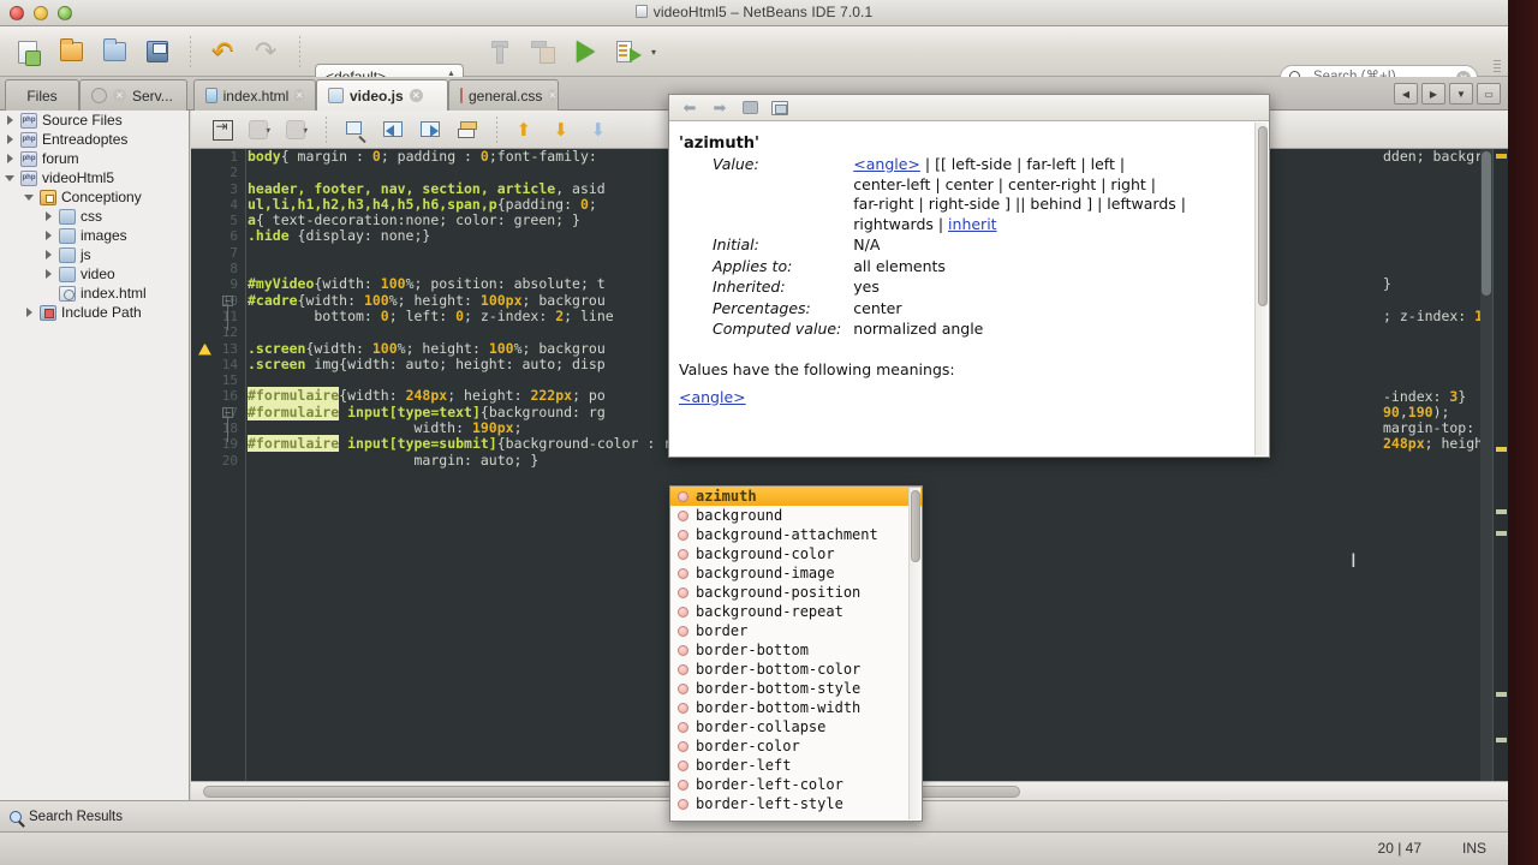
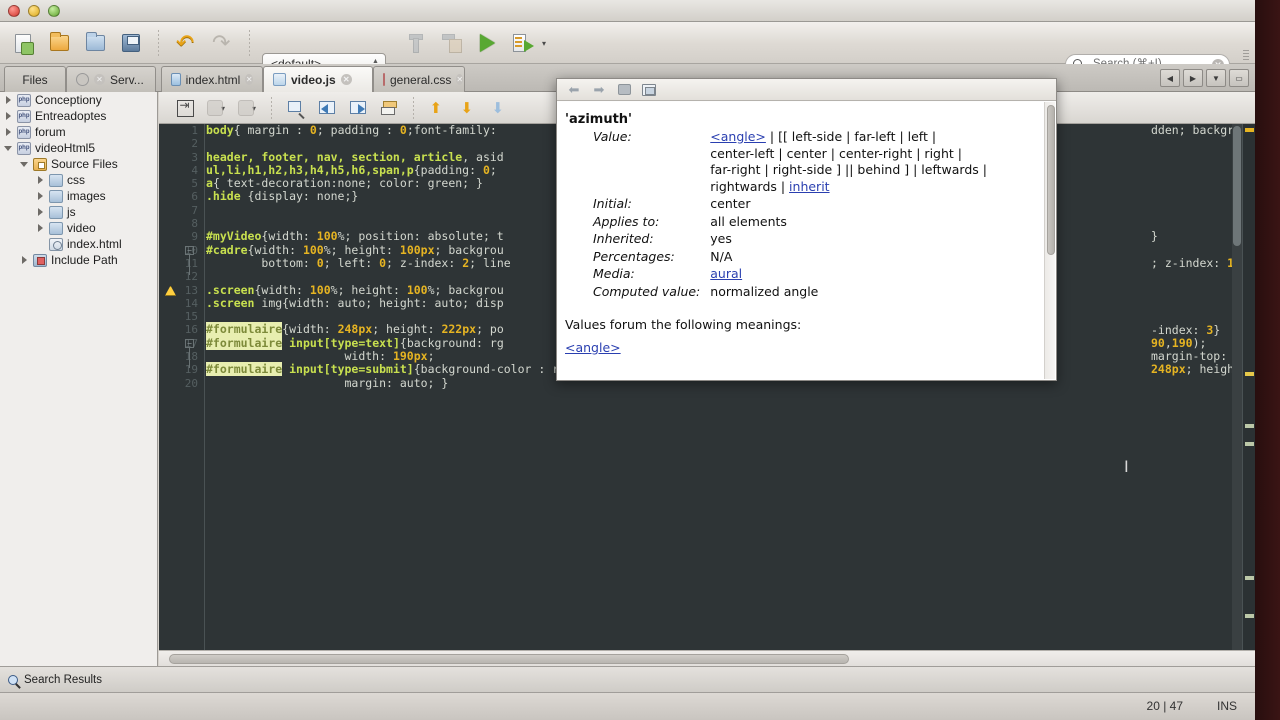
- videoHtml5 – NetBeans IDE 7.0.1
  ▾
  Files
  ✕
  Serv...
  index.html
  ✕
  video.js
  ✕
  general.css
  ✕
  ◀
  ▶
  ▼
  ▭
- Source Files
+ Conceptiony
  Entreadoptes
  forum
  videoHtml5
- Conceptiony
+ Source Files
  css
  images
  js
  video
  index.html
  Include Path
  ▾
  ▾
  1
  2
  3
  4
  5
  6
  7
  8
  9
  10
  12
  13
  14
  15
  16
  17
  19
  20
  −
  −
  body{ margin : 0; padding : 0;font-family:
  header, footer, nav, section, article, asid
  ul,li,h1,h2,h3,h4,h5,h6,span,p{padding: 0;
  a{ text-decoration:none; color: green; }
  .hide {display: none;}
  #myVideo{width: 100%; position: absolute; t
  #cadre{width: 100%; height: 100px; backgrou
  bottom: 0; left: 0; z-index: 2; line
  .screen{width: 100%; height: 100%; backgrou
  .screen img{width: auto; height: auto; disp
  #formulaire{width: 248px; height: 222px; po
  #formulaire input[type=text]{background: rg
  width: 190px;
  #formulaire input[type=submit]{background-color :
  margin: auto; }
  }
  ; z-index: 1
  -index: 3}
  90,190);
  Search Results
  20 | 47
  INS
  I
  'azimuth'
  Value:	<angle> | [[ left-side | far-left | left |center-left | center | center-right | right |far-right | right-side ] || behind ] | leftwards |rightwards | inherit
- Initial:	N/A
+ Initial:	center
  Applies to:	all elements
  Inherited:	yes
- Percentages:	center
+ Percentages:	N/A
+ Media:	aural
  Computed value:	normalized angle
- Values have the following meanings:
+ Values forum the following meanings:
  <angle>
- azimuth
- background
- background-attachment
- background-color
- background-image
- background-position
- background-repeat
- border
- border-bottom
- border-bottom-color
- border-bottom-style
- border-bottom-width
- border-collapse
- border-color
- border-left
- border-left-color
- border-left-style
